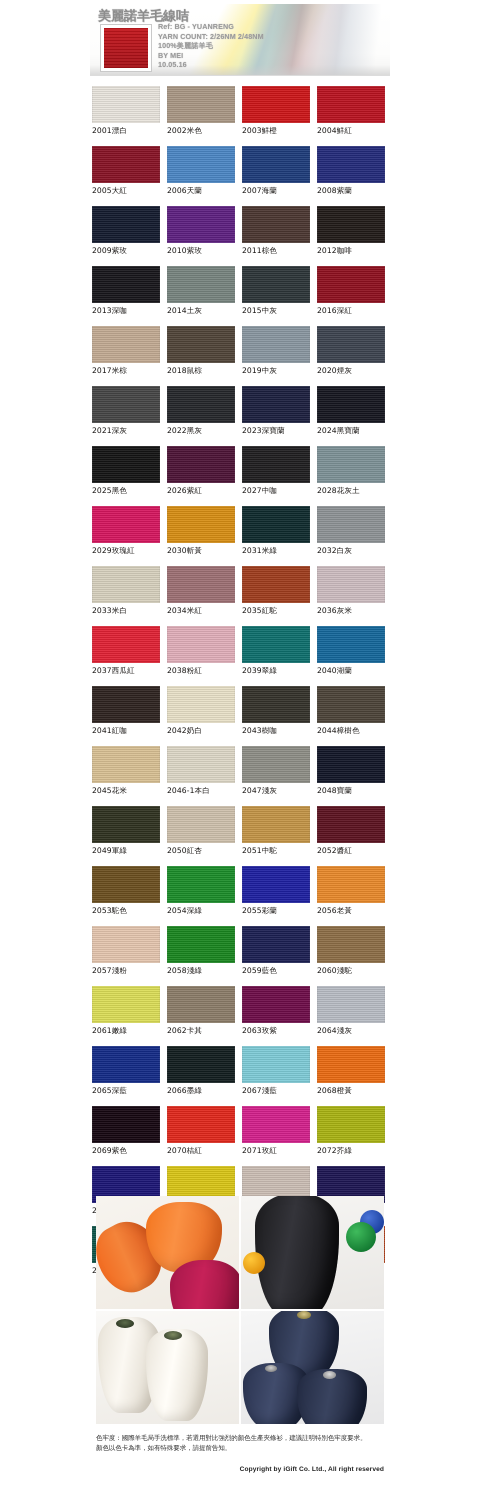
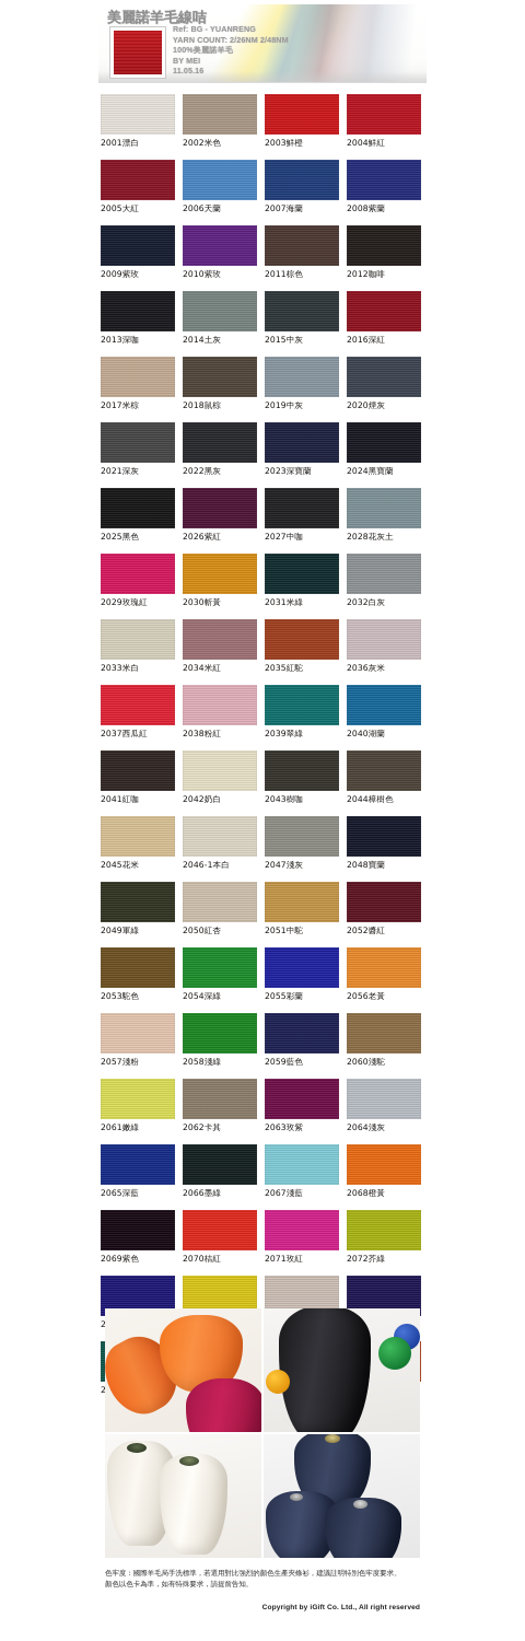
  美麗諾羊毛線咭
  Ref: BG - YUANRENG
  YARN COUNT: 2/26NM 2/48NM
  100%美麗諾羊毛
  BY MEI
- 10.05.16
+ 11.05.16
  2001漂白
  2002米色
  2003鮮橙
  2004鮮紅
  2005大紅
  2006天蘭
  2007海蘭
  2008紫蘭
  2009紫玫
  2010紫玫
  2011棕色
  2012咖啡
  2013深咖
  2014土灰
  2015中灰
  2016深紅
  2017米棕
  2018鼠棕
  2019中灰
  2020煙灰
  2021深灰
  2022黑灰
  2023深寶蘭
  2024黑寶蘭
  2025黑色
  2026紫紅
  2027中咖
  2028花灰土
  2029玫瑰紅
  2030斬黃
  2031米綠
  2032白灰
  2033米白
  2034米紅
  2035紅駝
  2036灰米
  2037西瓜紅
  2038粉紅
  2039翠綠
  2040湖蘭
  2041紅咖
  2042奶白
  2043樹咖
  2044樟樹色
  2045花米
  2046-1本白
  2047淺灰
  2048寶蘭
  2049軍綠
  2050紅杏
  2051中駝
  2052醬紅
  2053駝色
  2054深綠
  2055彩蘭
  2056老黃
  2057淺粉
  2058淺綠
  2059藍色
  2060淺駝
  2061嫩綠
  2062卡其
  2063玫紫
  2064淺灰
  2065深藍
  2066墨綠
  2067淺藍
  2068橙黃
  2069紫色
  2070桔紅
  2071玫紅
  2072芥綠
  色牢度：國際羊毛局手洗標準，若選用對比強烈的顏色生產夾條衫，建議註明特別色牢度要求。
  顏色以色卡為準，如有特殊要求，請提前告知。
